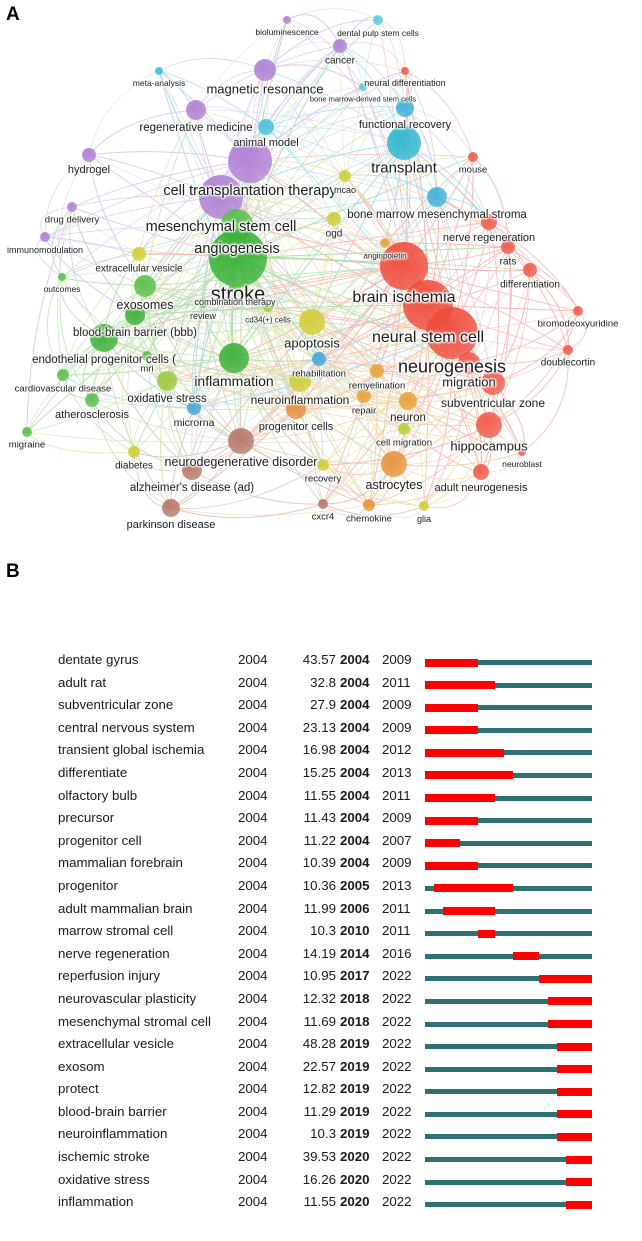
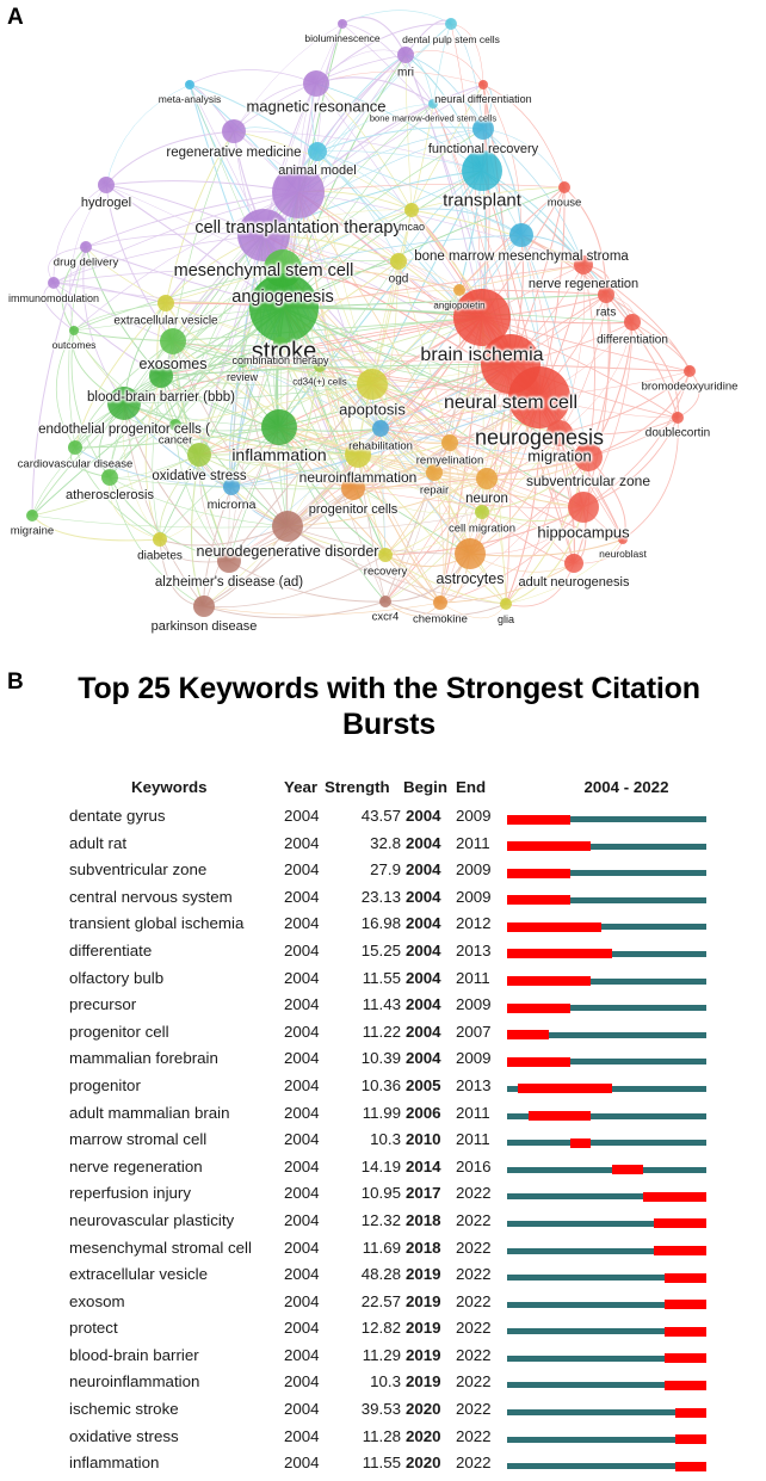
  A
  bioluminescence
  dental pulp stem cells
- cancer
+ mri
  meta-analysis
  magnetic resonance
  neural differentiation
  bone marrow-derived stem cells
  regenerative medicine
  functional recovery
  animal model
  transplant
  mouse
  hydrogel
  cell transplantation therapy
  mcao
  mesenchymal stem cell
  bone marrow mesenchymal stroma
  drug delivery
  angiogenesis
  ogd
  nerve regeneration
  immunomodulation
  angiopoietin
  extracellular vesicle
  rats
  stroke
  brain ischemia
  outcomes
  differentiation
  exosomes
  combination therapy
  neural stem cell
  review
  cd34(+) cells
  blood-brain barrier (bbb)
  apoptosis
  bromodeoxyuridine
  endothelial progenitor cells (
  neurogenesis
  doublecortin
- mri
+ cancer
  inflammation
  rehabilitation
  migration
  cardiovascular disease
  oxidative stress
  neuroinflammation
  remyelination
  subventricular zone
  atherosclerosis
  microrna
  repair
  neuron
  progenitor cells
  hippocampus
  migraine
  cell migration
  neurodegenerative disorder
  neuroblast
  diabetes
  recovery
  astrocytes
  adult neurogenesis
  alzheimer's disease (ad)
  cxcr4
  chemokine
  glia
  parkinson disease
  B
+ Top 25 Keywords with the Strongest Citation Bursts
+ Keywords
+ Year
+ Strength
+ Begin
+ End
+ 2004 - 2022
  dentate gyrus
  2004
  43.57
  2004
  2009
  adult rat
  2004
  32.8
  2004
  2011
  subventricular zone
  2004
  27.9
  2004
  2009
  central nervous system
  2004
  23.13
  2004
  2009
  transient global ischemia
  2004
  16.98
  2004
  2012
  differentiate
  2004
  15.25
  2004
  2013
  olfactory bulb
  2004
  11.55
  2004
  2011
  precursor
  2004
  11.43
  2004
  2009
  progenitor cell
  2004
  11.22
  2004
  2007
  mammalian forebrain
  2004
  10.39
  2004
  2009
  progenitor
  2004
  10.36
  2005
  2013
  adult mammalian brain
  2004
  11.99
  2006
  2011
  marrow stromal cell
  2004
  10.3
  2010
  2011
  nerve regeneration
  2004
  14.19
  2014
  2016
  reperfusion injury
  2004
  10.95
  2017
  2022
  neurovascular plasticity
  2004
  12.32
  2018
  2022
  mesenchymal stromal cell
  2004
  11.69
  2018
  2022
  extracellular vesicle
  2004
  48.28
  2019
  2022
  exosom
  2004
  22.57
  2019
  2022
  protect
  2004
  12.82
  2019
  2022
  blood-brain barrier
  2004
  11.29
  2019
  2022
  neuroinflammation
  2004
  10.3
  2019
  2022
  ischemic stroke
  2004
  39.53
  2020
  2022
  oxidative stress
  2004
- 16.26
+ 11.28
  2020
  2022
  inflammation
  2004
  11.55
  2020
  2022
